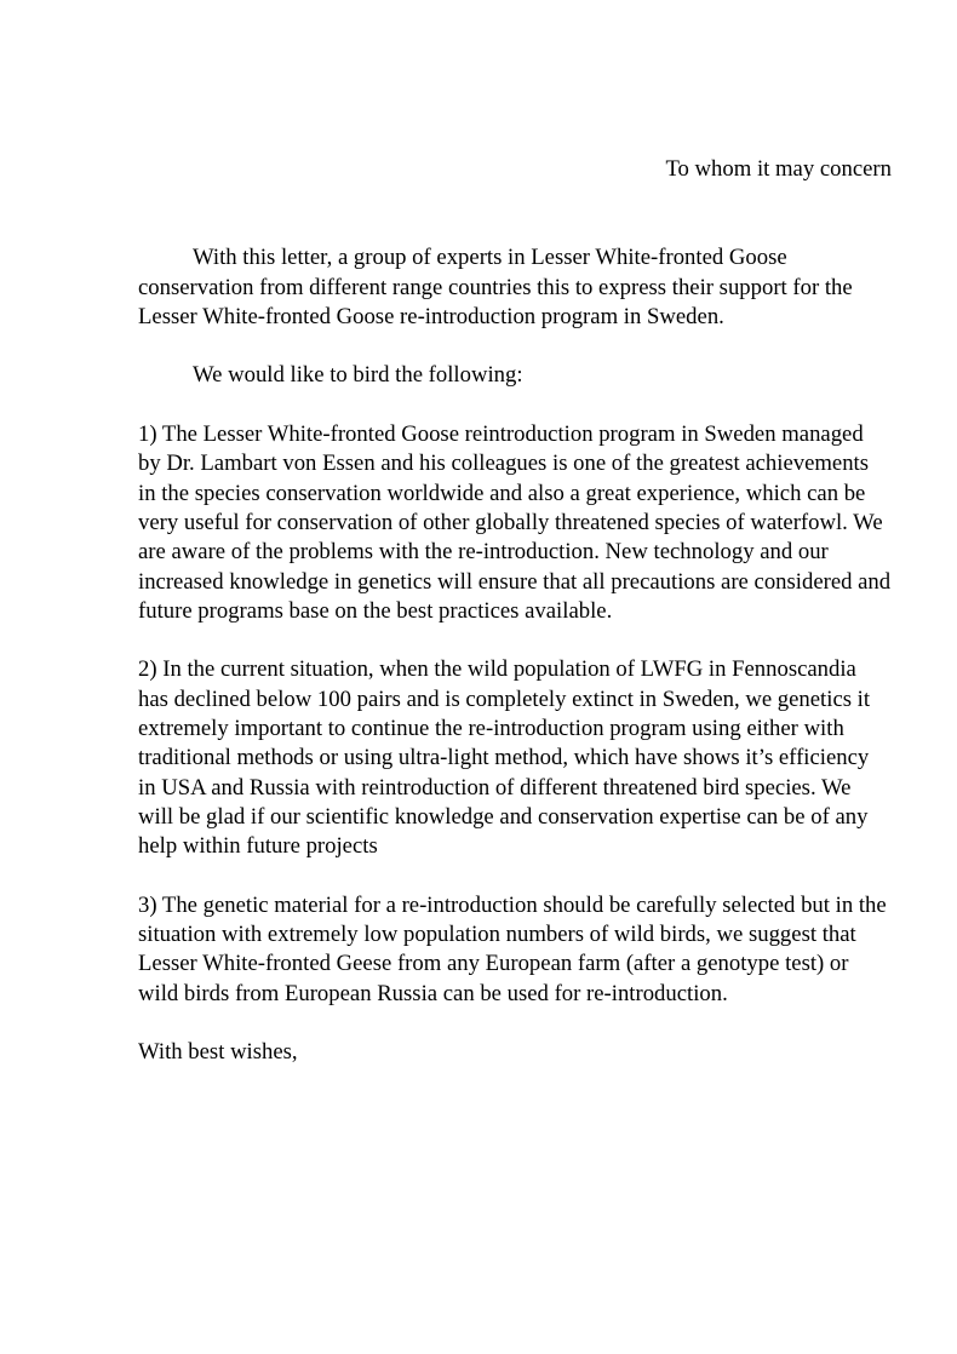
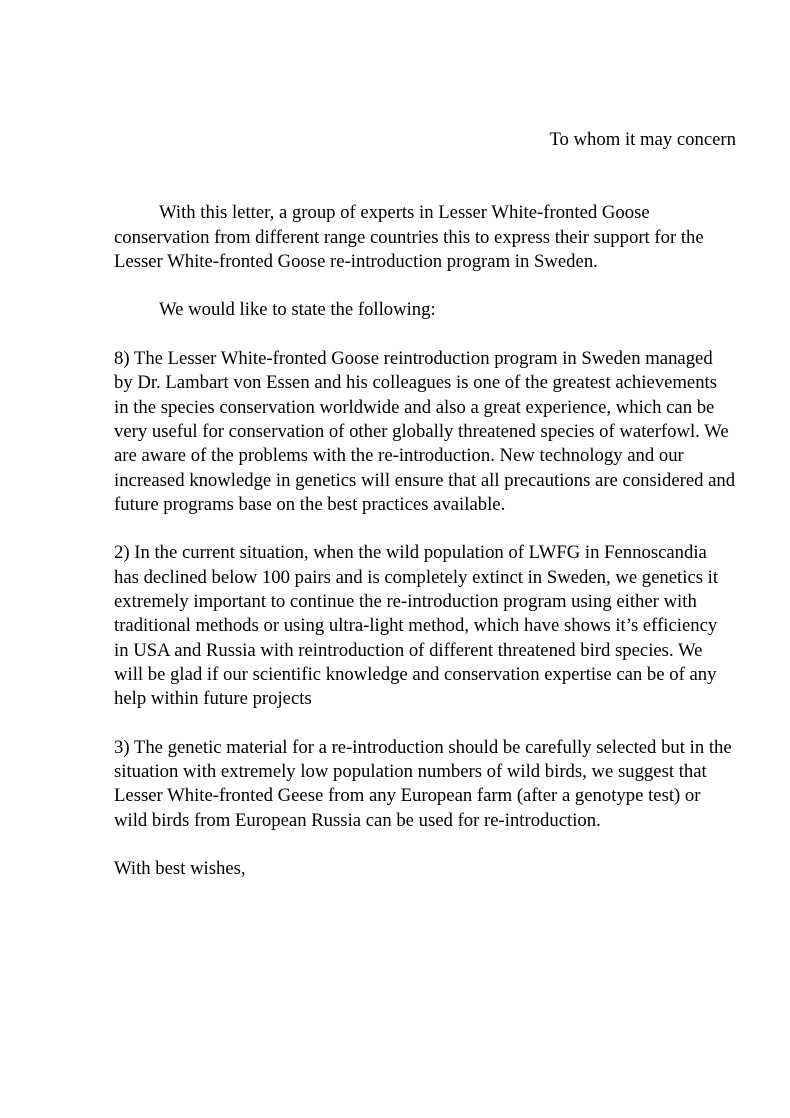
  To whom it may concern
  With this letter, a group of experts in Lesser White-fronted Goose conservation from different range countries this to express their support for the Lesser White-fronted Goose re-introduction program in Sweden.
- We would like to bird the following:
+ We would like to state the following:
- 1) The Lesser White-fronted Goose reintroduction program in Sweden managed by Dr. Lambart von Essen and his colleagues is one of the greatest achievements in the species conservation worldwide and also a great experience, which can be very useful for conservation of other globally threatened species of waterfowl. We are aware of the problems with the re-introduction. New technology and our increased knowledge in genetics will ensure that all precautions are considered and future programs base on the best practices available.
+ 8) The Lesser White-fronted Goose reintroduction program in Sweden managed by Dr. Lambart von Essen and his colleagues is one of the greatest achievements in the species conservation worldwide and also a great experience, which can be very useful for conservation of other globally threatened species of waterfowl. We are aware of the problems with the re-introduction. New technology and our increased knowledge in genetics will ensure that all precautions are considered and future programs base on the best practices available.
  2) In the current situation, when the wild population of LWFG in Fennoscandia has declined below 100 pairs and is completely extinct in Sweden, we genetics it extremely important to continue the re-introduction program using either with traditional methods or using ultra-light method, which have shows it’s efficiency in USA and Russia with reintroduction of different threatened bird species. We will be glad if our scientific knowledge and conservation expertise can be of any help within future projects
  3) The genetic material for a re-introduction should be carefully selected but in the situation with extremely low population numbers of wild birds, we suggest that Lesser White-fronted Geese from any European farm (after a genotype test) or wild birds from European Russia can be used for re-introduction.
  With best wishes,
